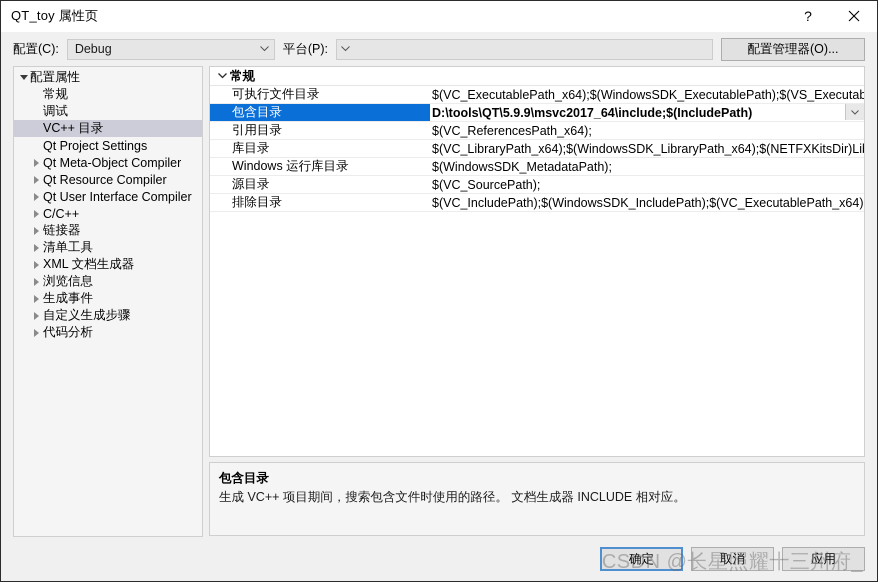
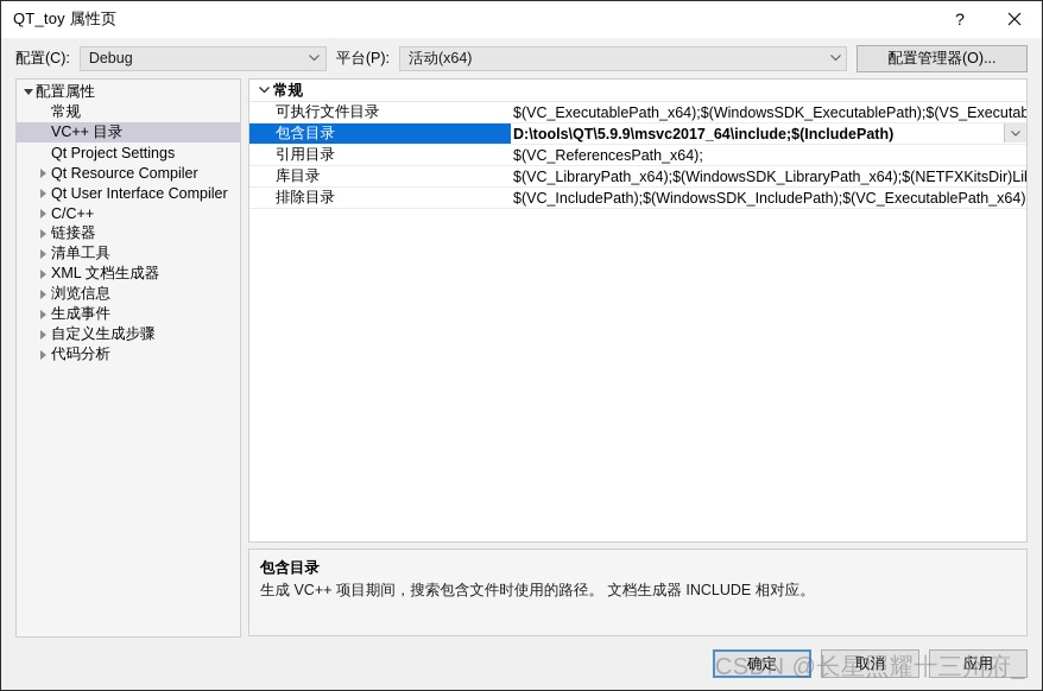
  QT_toy 属性页
  ?
  配置(C):
  Debug
  平台(P):
+ 活动(x64)
  配置管理器(O)...
  配置属性
  常规
- 调试
  VC++ 目录
  Qt Project Settings
- Qt Meta-Object Compiler
  Qt Resource Compiler
  Qt User Interface Compiler
  C/C++
  链接器
  清单工具
  XML 文档生成器
  浏览信息
  生成事件
  自定义生成步骤
  代码分析
  常规
  可执行文件目录
  包含目录
  D:\tools\QT\5.9.9\msvc2017_64\include;$(IncludePath)
  引用目录
  $(VC_ReferencesPath_x64);
  库目录
  $(VC_LibraryPath_x64);$(WindowsSDK_LibraryPath_x64);$(NETFXKitsDir)Li
- Windows 运行库目录
- $(WindowsSDK_MetadataPath);
- 源目录
- $(VC_SourcePath);
  排除目录
  $(VC_IncludePath);$(WindowsSDK_IncludePath);$(VC_ExecutablePath_x64)
  包含目录
  生成 VC++ 项目期间，搜索包含文件时使用的路径。 文档生成器 INCLUDE 相对应。
  确定
  取消
  应用
  CSDN @长星照耀十三州府_
